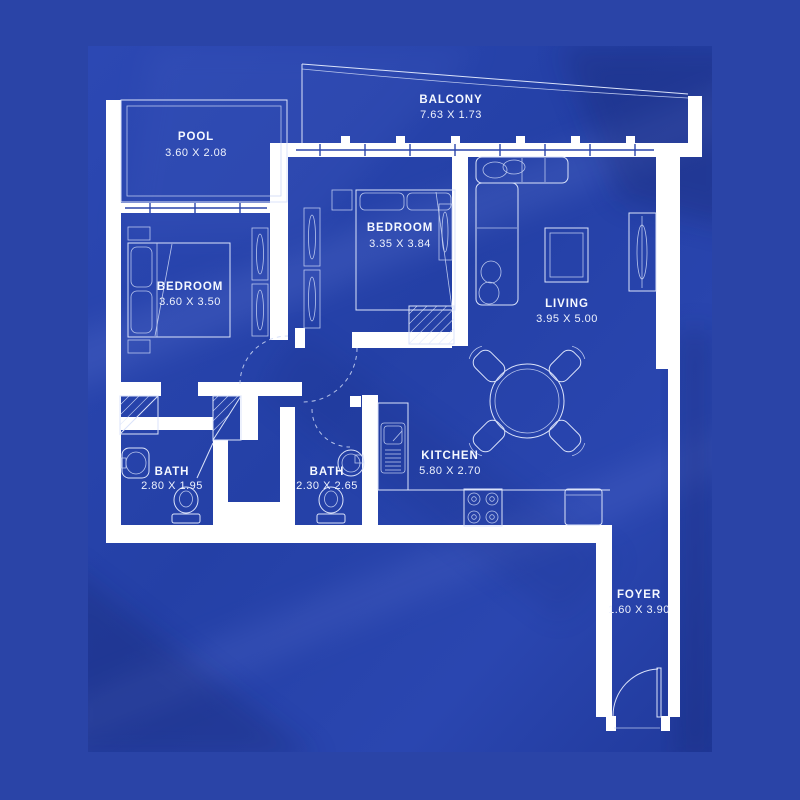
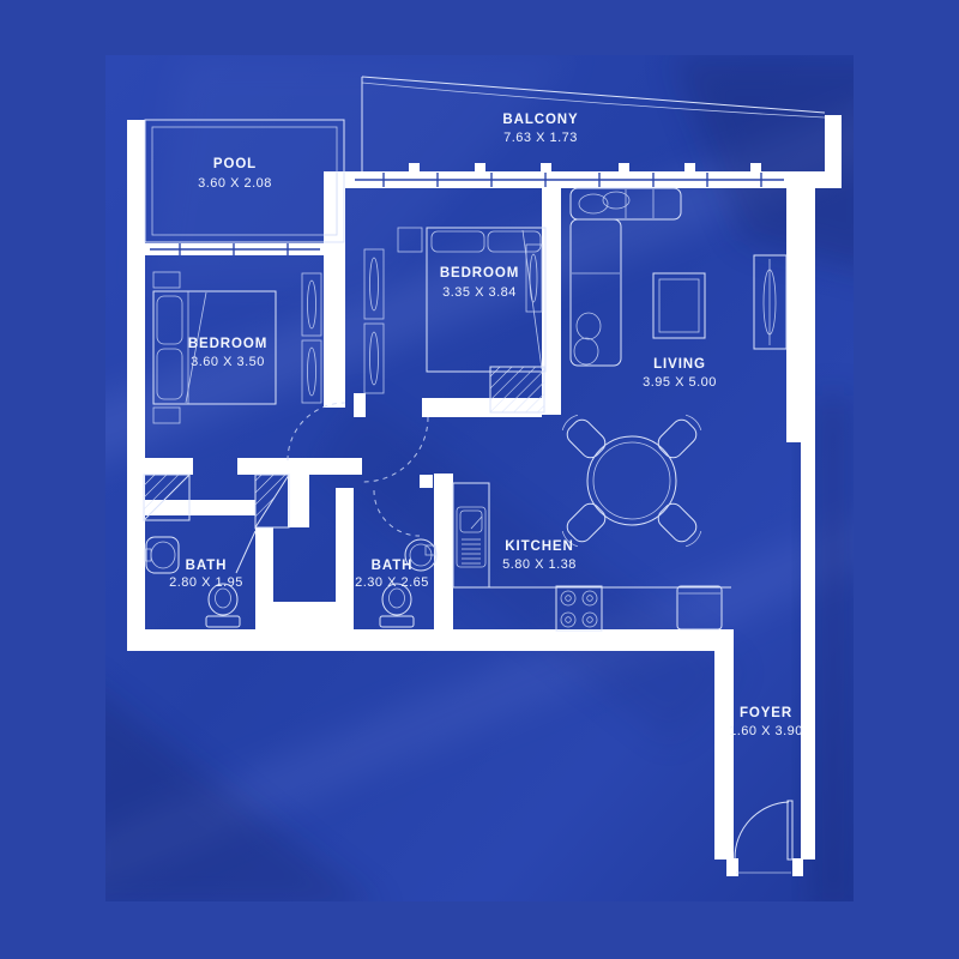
  POOL
  3.60 X 2.08
  BALCONY
  7.63 X 1.73
  BEDROOM
  3.60 X 3.50
  BEDROOM
  3.35 X 3.84
  LIVING
  3.95 X 5.00
  KITCHEN
- 5.80 X 2.70
+ 5.80 X 1.38
  BATH
  2.80 X 1.95
  BATH
  2.30 X 2.65
  FOYER
  1.60 X 3.90
